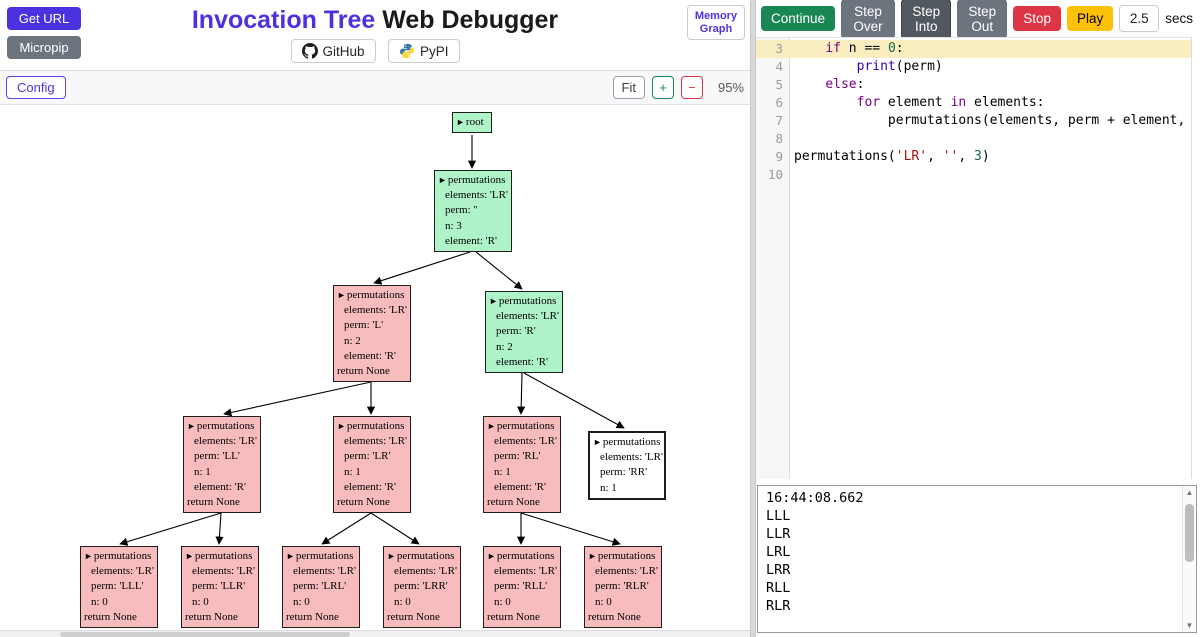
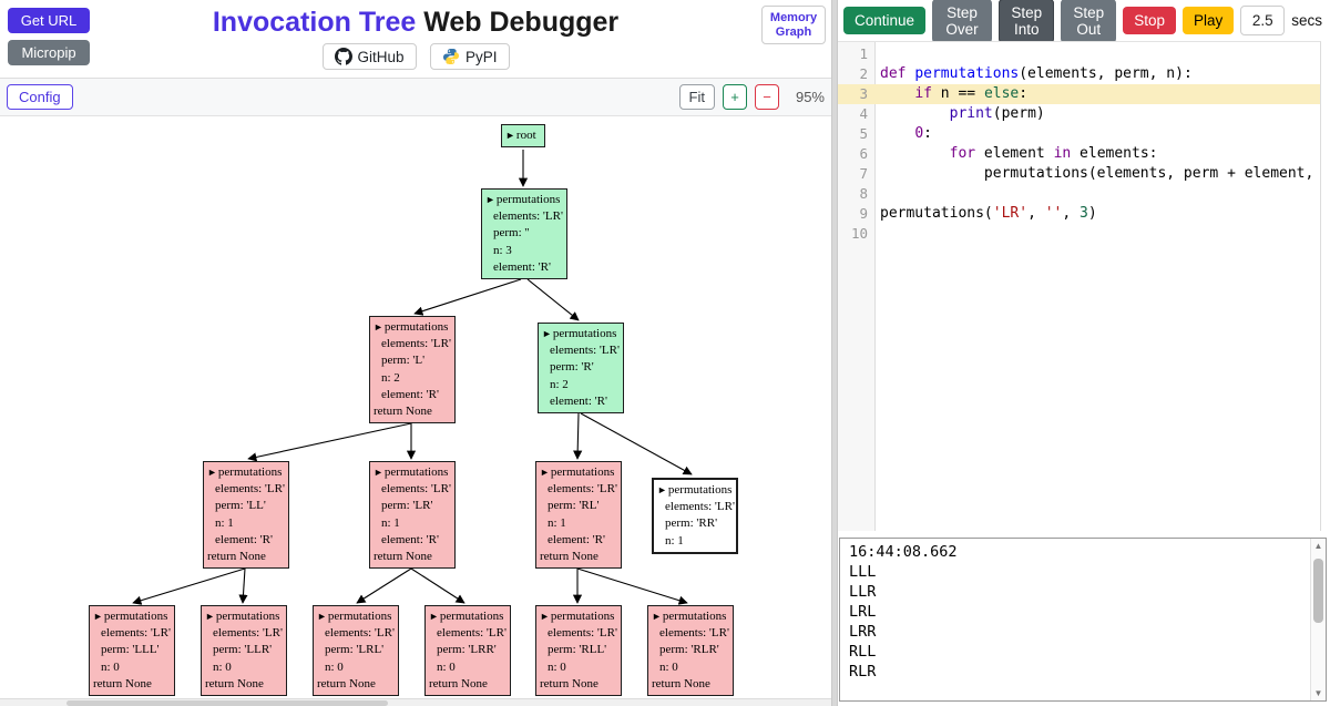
  Get URL
  Micropip
  Invocation Tree Web Debugger
  GitHub
  PyPI
  Memory
  Graph
  Config
  Fit
  +
  −
  95%
  ►root
  ►permutations
  elements: 'LR'
  perm: ''
  n: 3
  element: 'R'
  ►permutations
  elements: 'LR'
  perm: 'L'
  n: 2
  element: 'R'
  return None
  ►permutations
  elements: 'LR'
  perm: 'R'
  n: 2
  element: 'R'
  ►permutations
  elements: 'LR'
  perm: 'LL'
  n: 1
  element: 'R'
  return None
  ►permutations
  elements: 'LR'
  perm: 'LR'
  n: 1
  element: 'R'
  return None
  ►permutations
  elements: 'LR'
  perm: 'RL'
  n: 1
  element: 'R'
  return None
  ►permutations
  elements: 'LR'
  perm: 'RR'
  n: 1
  ►permutations
  elements: 'LR'
  perm: 'LLL'
  n: 0
  return None
  ►permutations
  elements: 'LR'
  perm: 'LLR'
  n: 0
  return None
  ►permutations
  elements: 'LR'
  perm: 'LRL'
  n: 0
  return None
  ►permutations
  elements: 'LR'
  perm: 'LRR'
  n: 0
  return None
  ►permutations
  elements: 'LR'
  perm: 'RLL'
  n: 0
  return None
  ►permutations
  elements: 'LR'
  perm: 'RLR'
  n: 0
  return None
  Continue
  Step Over
  Step Into
  Step Out
  Stop
  Play
  2.5
  secs
+ 1
+ 2
+ def permutations(elements, perm, n):
  3
- if n == 0:
+ if n == else:
  4
  print(perm)
  5
- else:
+ 0:
  6
  for element in elements:
  7
  permutations(elements, perm + element,
  8
  9
  permutations('LR', '', 3)
  10
  16:44:08.662
  LLL
  LLR
  LRL
  LRR
  RLL
  RLR
  ▲
  ▼
